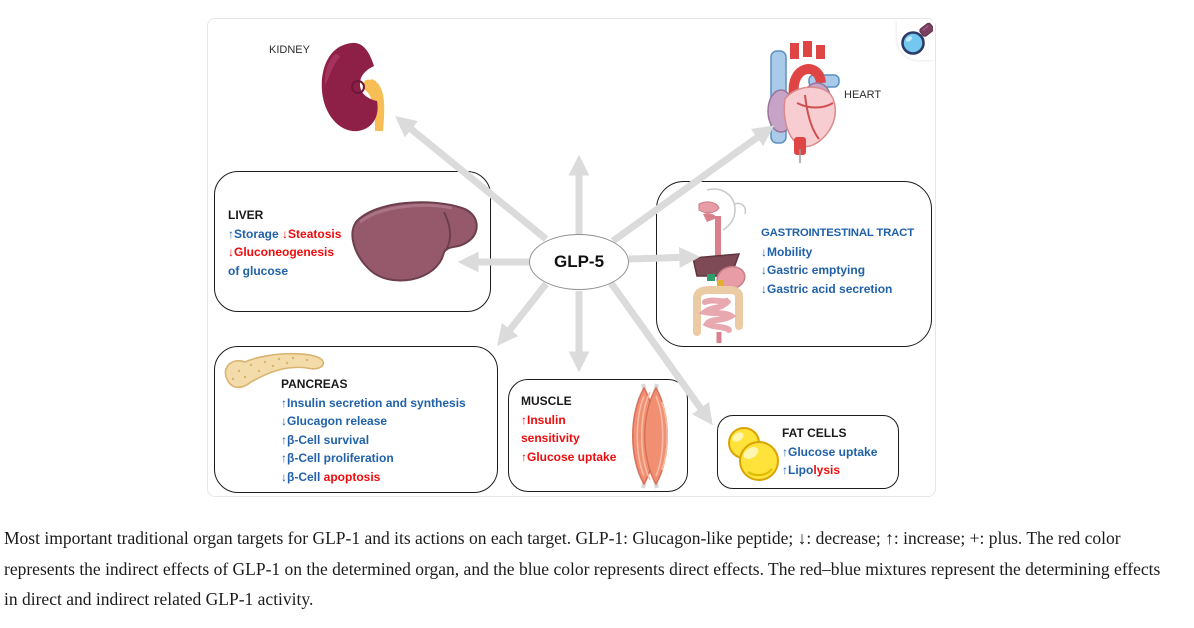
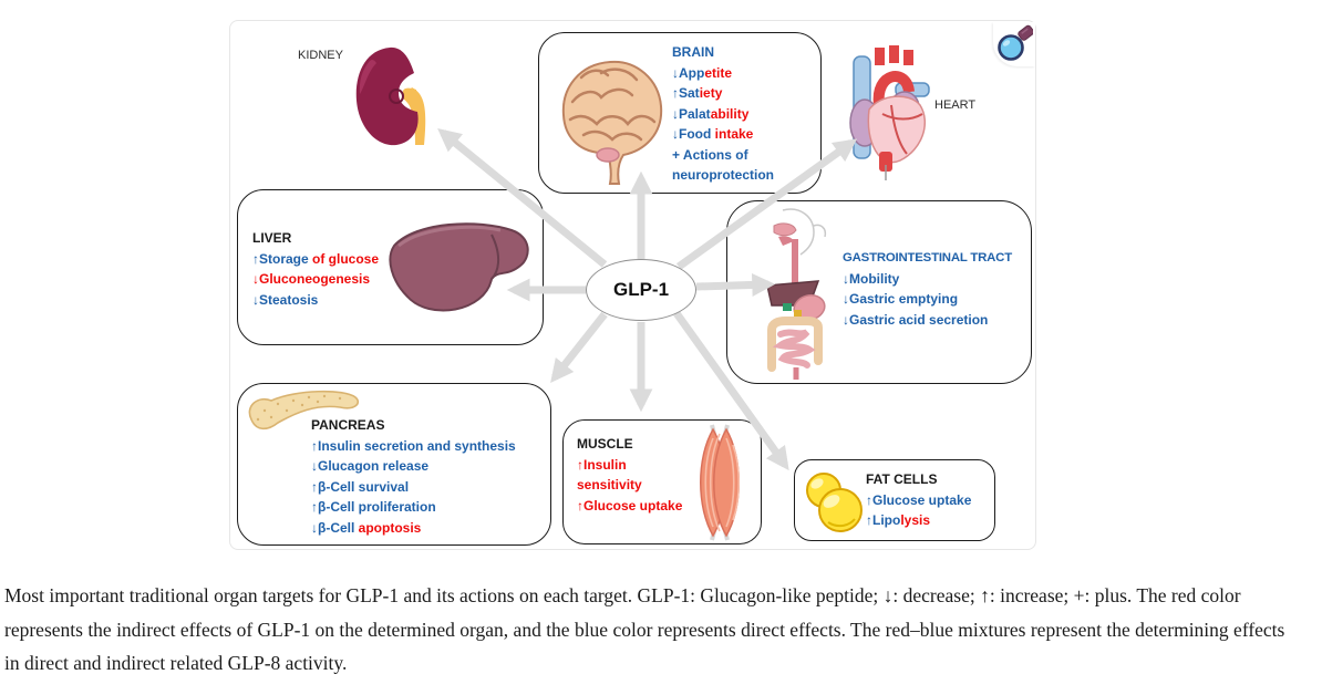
  KIDNEY
  HEART
+ BRAIN
+ ↓Appetite
+ ↑Satiety
+ ↓Palatability
+ ↓Food intake
+ + Actions of
+ neuroprotection
  LIVER
- ↑Storage ↓Steatosis
+ ↑Storage of glucose
  ↓Gluconeogenesis
- of glucose
+ ↓Steatosis
  GASTROINTESTINAL TRACT
  ↓Mobility
  ↓Gastric emptying
  ↓Gastric acid secretion
  PANCREAS
  ↑Insulin secretion and synthesis
  ↓Glucagon release
  ↑β-Cell survival
  ↑β-Cell proliferation
  ↓β-Cell apoptosis
  MUSCLE
  ↑Insulin
  sensitivity
  ↑Glucose uptake
  FAT CELLS
  ↑Glucose uptake
  ↑Lipolysis
- GLP-5
+ GLP-1
- Most important traditional organ targets for GLP-1 and its actions on each target. GLP-1: Glucagon-like peptide; ↓: decrease; ↑: increase; +: plus. The red color represents the indirect effects of GLP-1 on the determined organ, and the blue color represents direct effects. The red–blue mixtures represent the determining effects in direct and indirect related GLP-1 activity.
+ Most important traditional organ targets for GLP-1 and its actions on each target. GLP-1: Glucagon-like peptide; ↓: decrease; ↑: increase; +: plus. The red color represents the indirect effects of GLP-1 on the determined organ, and the blue color represents direct effects. The red–blue mixtures represent the determining effects in direct and indirect related GLP-8 activity.
